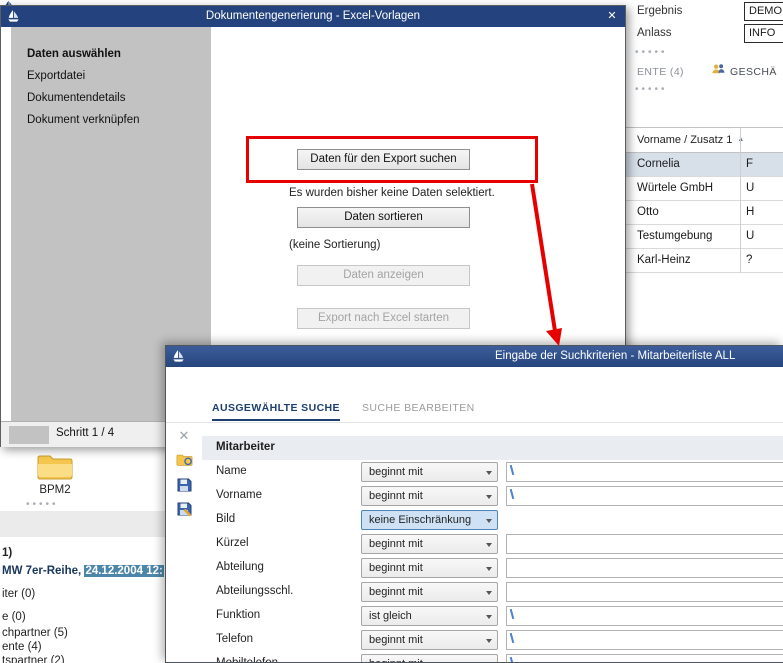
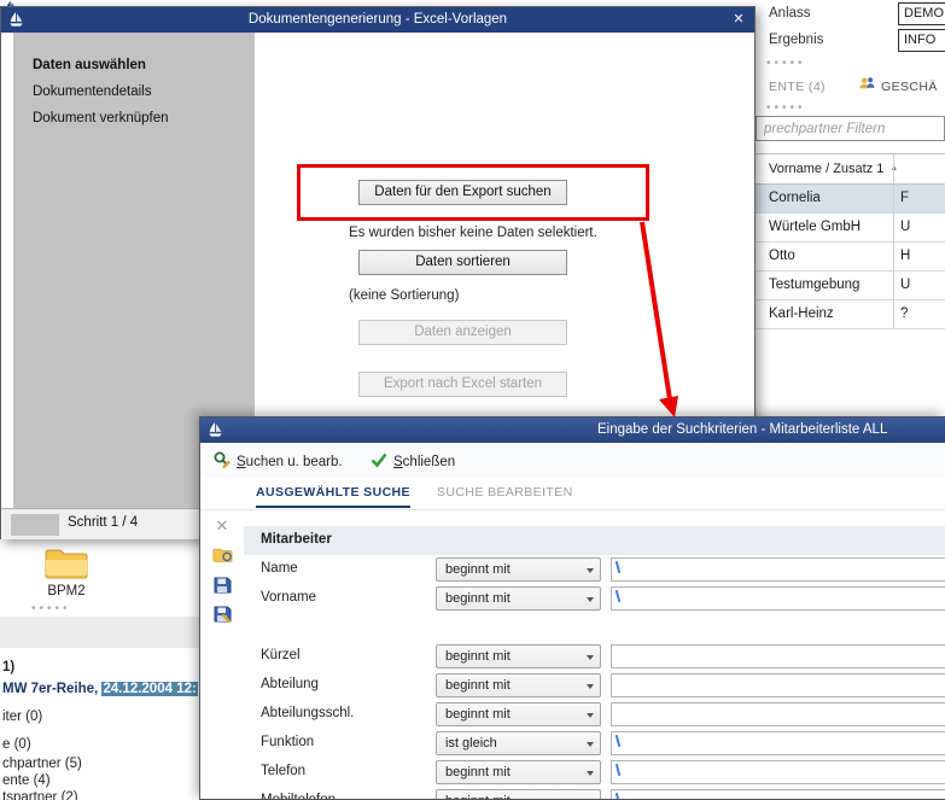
- Ergebnis
+ Anlass
  DEMO
- Anlass
+ Ergebnis
  INFO
  •••••
  ENTE (4)
  GESCHÄ
  •••••
+ prechpartner Filtern
  Vorname / Zusatz 1
  Cornelia
  F
  Würtele GmbH
  U
  Otto
  H
  Testumgebung
  U
  Karl-Heinz
  ?
  BPM2
  •••••
  1)
  MW 7er-Reihe, 24.12.2004 12:
  iter (0)
  e (0)
  chpartner (5)
  ente (4)
  tspartner (2)
  Dokumentengenerierung - Excel-Vorlagen
  ✕
  Daten auswählen
- Exportdatei
  Dokumentendetails
  Dokument verknüpfen
  Daten für den Export suchen
  Es wurden bisher keine Daten selektiert.
  Daten sortieren
  (keine Sortierung)
  Daten anzeigen
  Export nach Excel starten
  Schritt 1 / 4
  Eingabe der Suchkriterien - Mitarbeiterliste ALL
+ Suchen u. bearb.
+ Schließen
  AUSGEWÄHLTE SUCHE
  SUCHE BEARBEITEN
  ✕
  Mitarbeiter
  Name
  beginnt mit
  Vorname
  beginnt mit
- Bild
- keine Einschränkung
  Kürzel
  beginnt mit
  Abteilung
  beginnt mit
  Abteilungsschl.
  beginnt mit
  Funktion
  ist gleich
  Telefon
  beginnt mit
